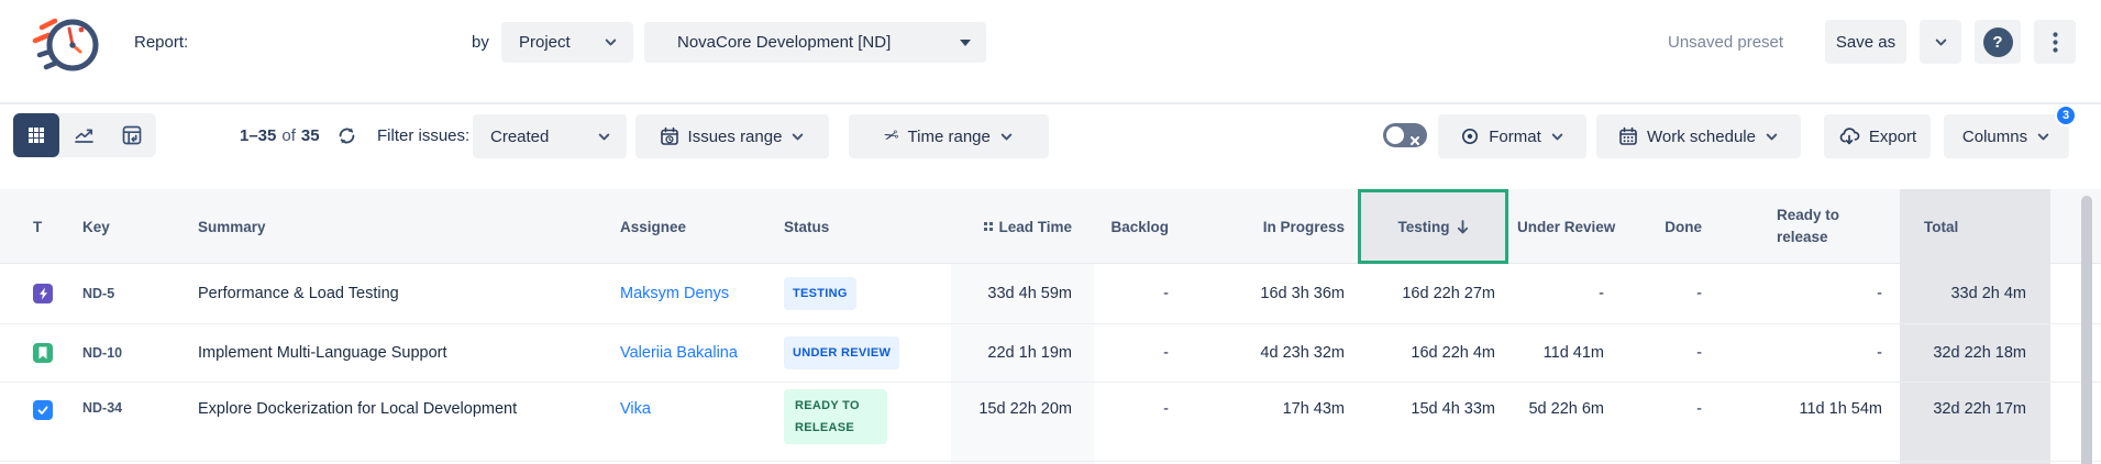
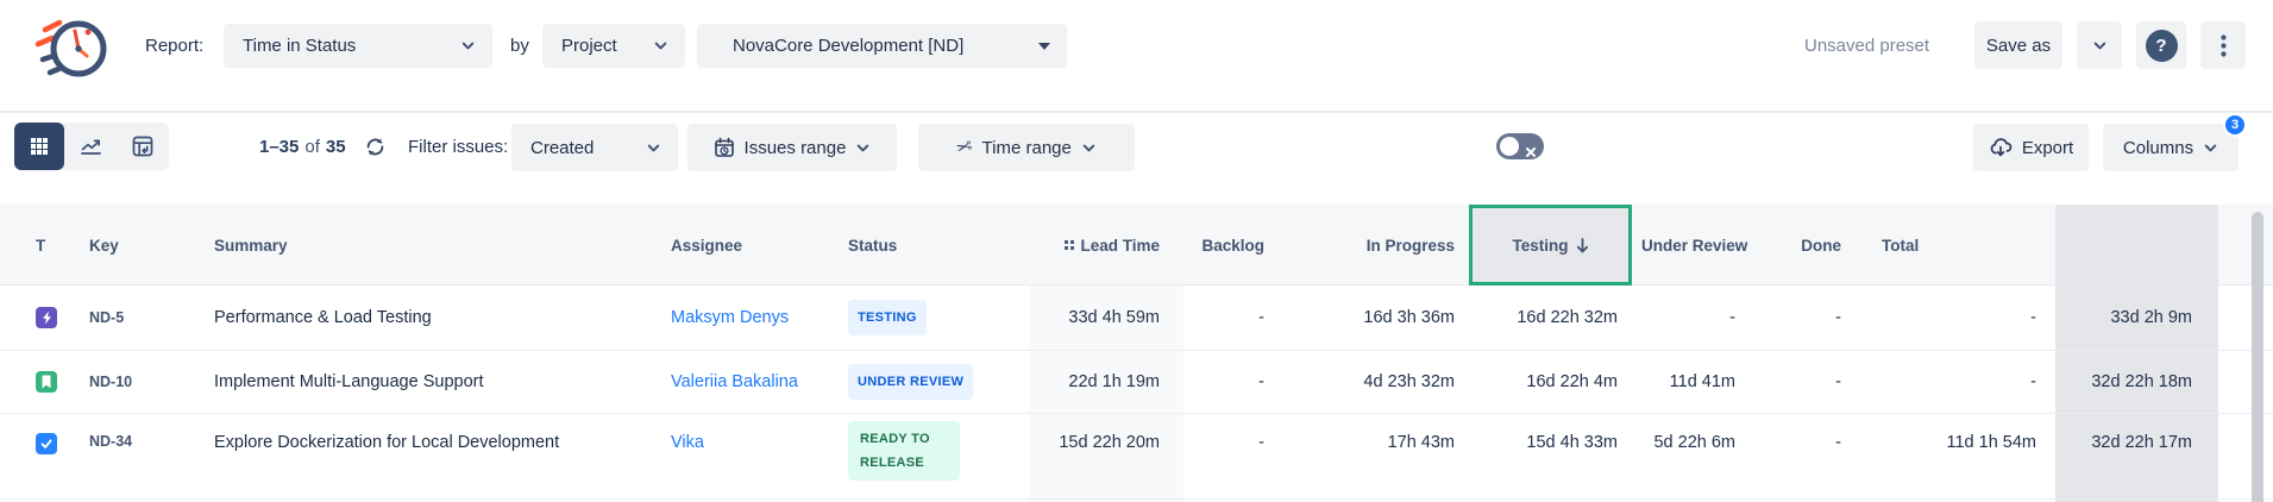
  Report:
+ Time in Status
  by
  Project
  NovaCore Development [ND]
  Unsaved preset
  Save as
  1–35
  of
  35
  Filter issues:
  Created
  Issues range
  Time range
- Format
- Work schedule
  Export
  Columns
  3
  T
  Key
  Summary
  Assignee
  Status
  Lead Time
  Backlog
  In Progress
  Testing
  Under Review
  Done
- Ready to release
  Total
  ND-5
  Performance & Load Testing
  Maksym Denys
  TESTING
  33d 4h 59m
  -
  16d 3h 36m
- 16d 22h 27m
+ 16d 22h 32m
  -
  -
  -
- 33d 2h 4m
+ 33d 2h 9m
  ND-10
  Implement Multi-Language Support
  Valeriia Bakalina
  UNDER REVIEW
  22d 1h 19m
  -
  4d 23h 32m
  16d 22h 4m
  11d 41m
  -
  -
  32d 22h 18m
  ND-34
  Explore Dockerization for Local Development
  Vika
  READY TO RELEASE
  15d 22h 20m
  -
  17h 43m
  15d 4h 33m
  5d 22h 6m
  -
  11d 1h 54m
  32d 22h 17m
